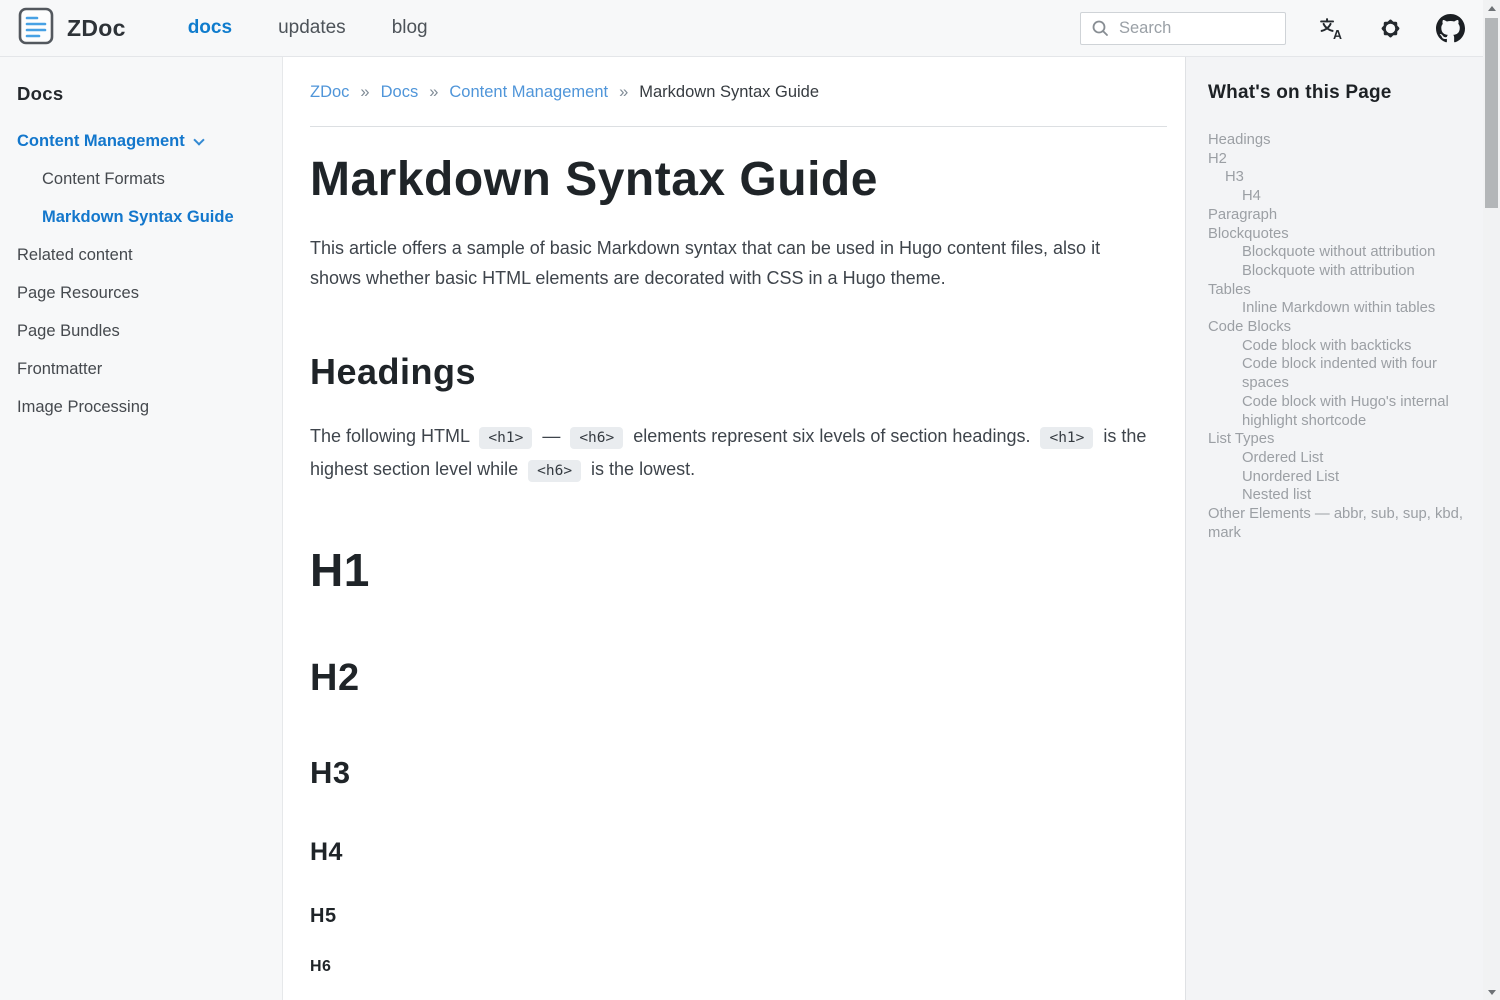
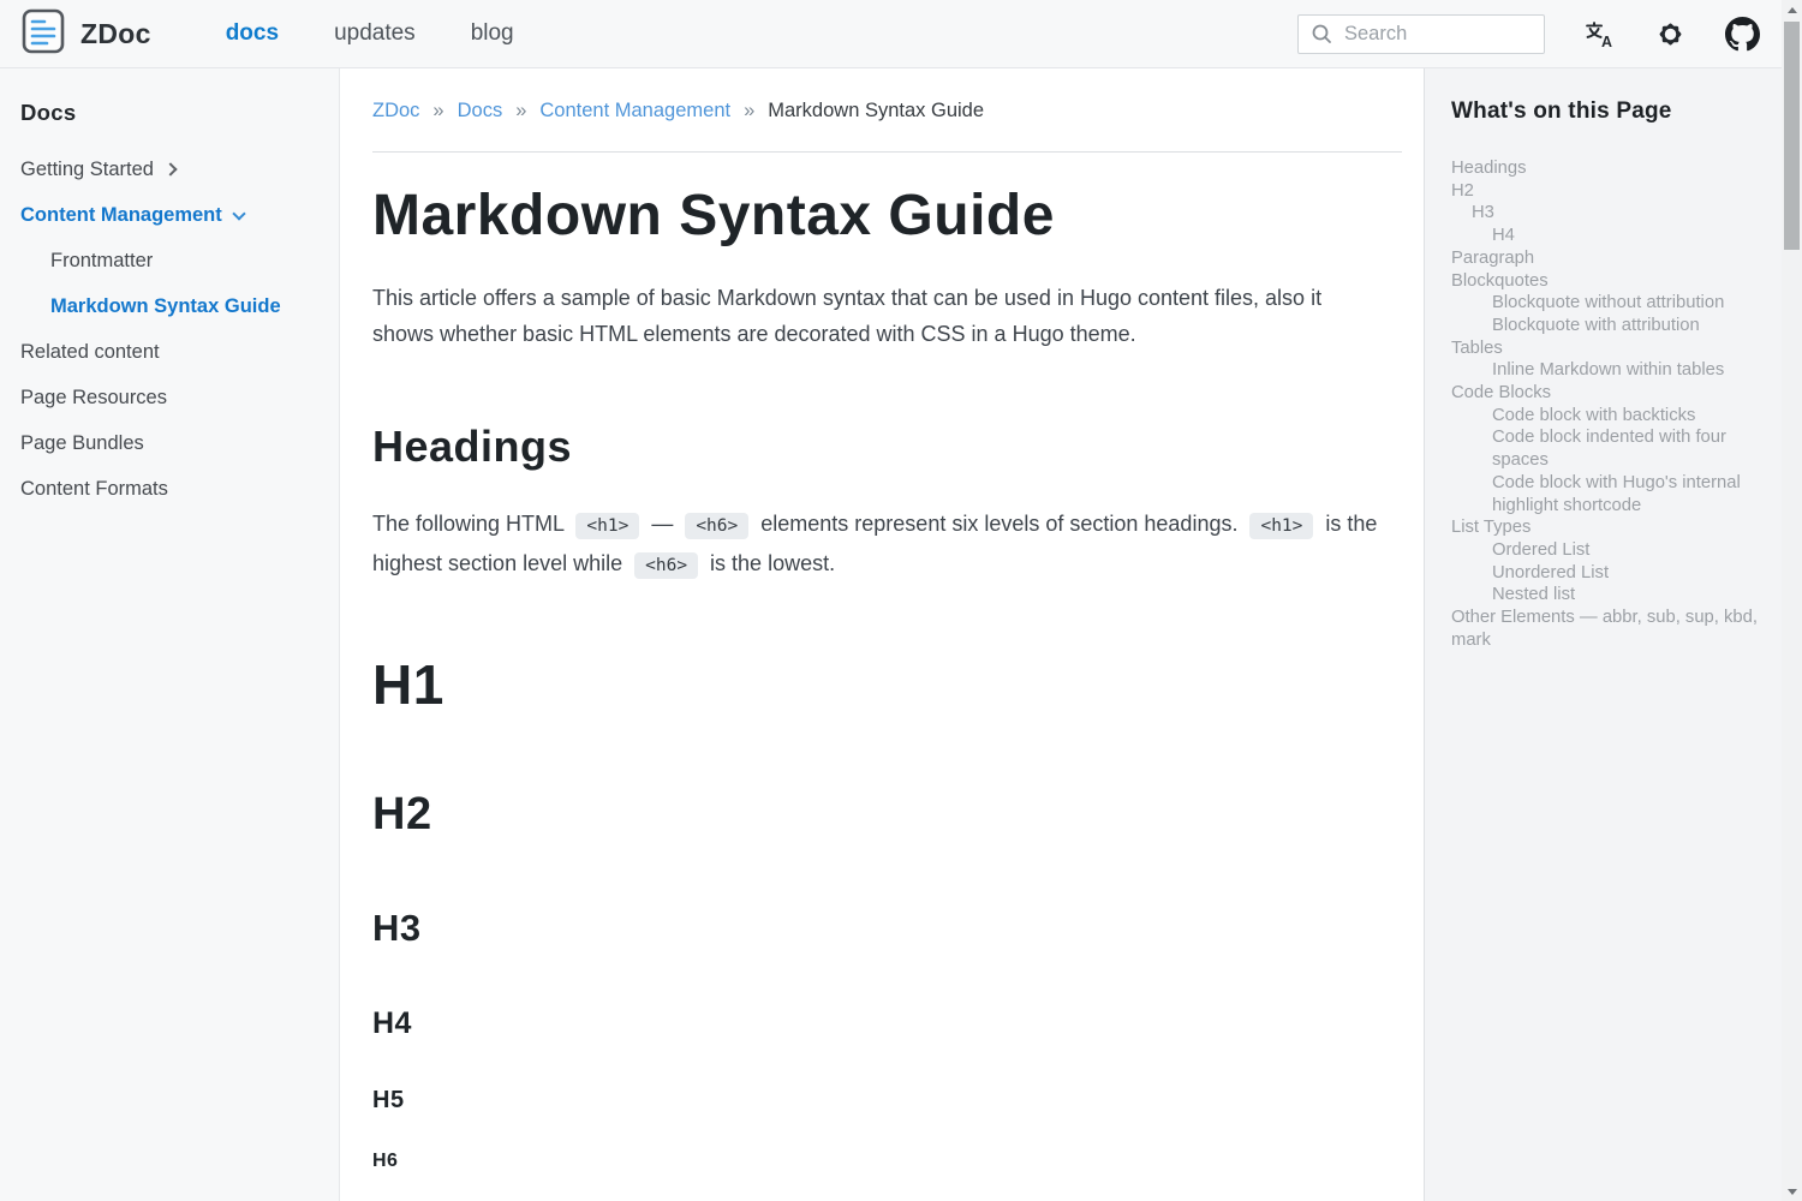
  ZDoc
  docs
  updates
  blog
  Search
  A
  Docs
+ Getting Started
  Content Management
- Content Formats
+ Frontmatter
  Markdown Syntax Guide
  Related content
  Page Resources
  Page Bundles
- Frontmatter
+ Content Formats
- Image Processing
  ZDoc » Docs » Content Management » Markdown Syntax Guide
  Markdown Syntax Guide
  This article offers a sample of basic Markdown syntax that can be used in Hugo content files, also it shows whether basic HTML elements are decorated with CSS in a Hugo theme.
  Headings
  The following HTML <h1> — <h6> elements represent six levels of section headings. <h1> is the highest section level while <h6> is the lowest.
  H1
  H2
  H3
  H4
  H5
  H6
  What's on this Page
  Headings
  H2
  H3
  H4
  Paragraph
  Blockquotes
  Blockquote without attribution
  Blockquote with attribution
  Tables
  Inline Markdown within tables
  Code Blocks
  Code block with backticks
  Code block indented with four spaces
  Code block with Hugo's internal highlight shortcode
  List Types
  Ordered List
  Unordered List
  Nested list
  Other Elements — abbr, sub, sup, kbd, mark
